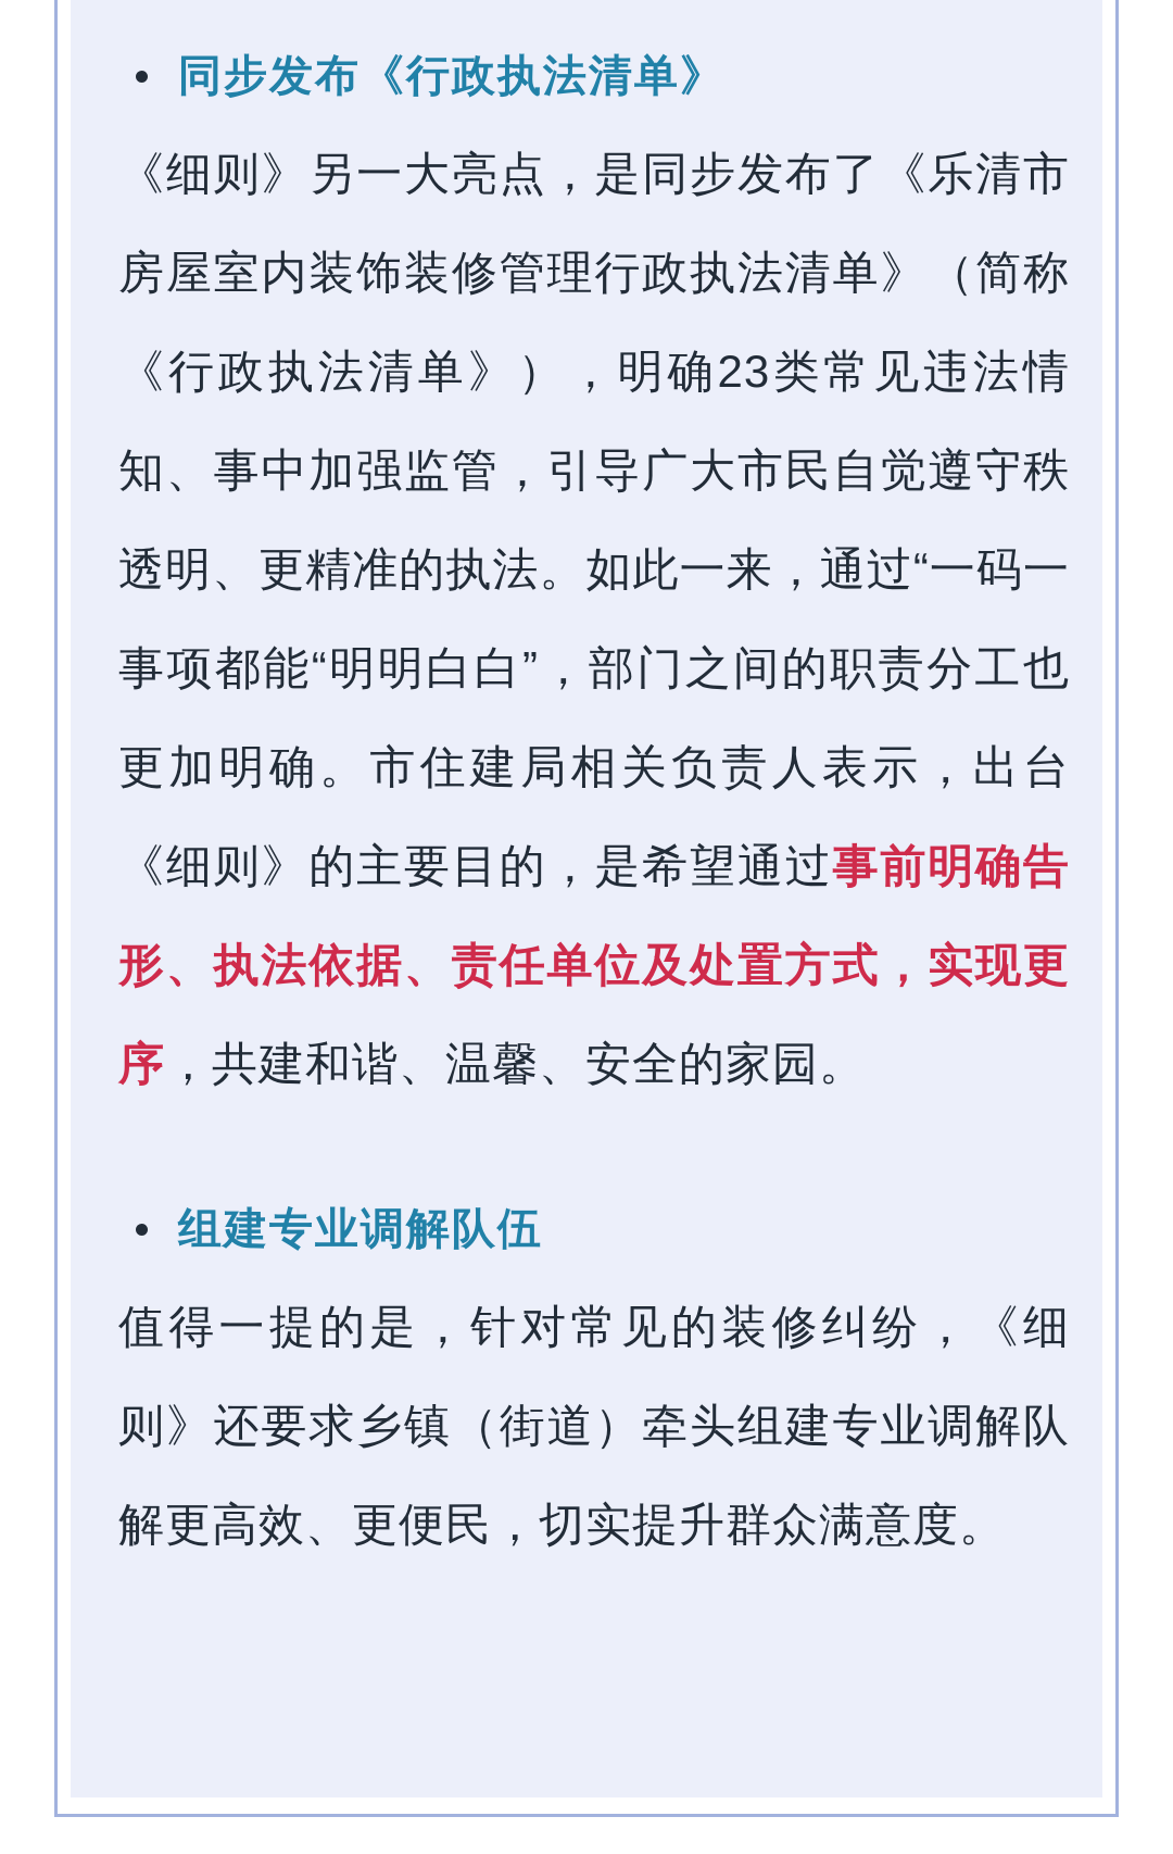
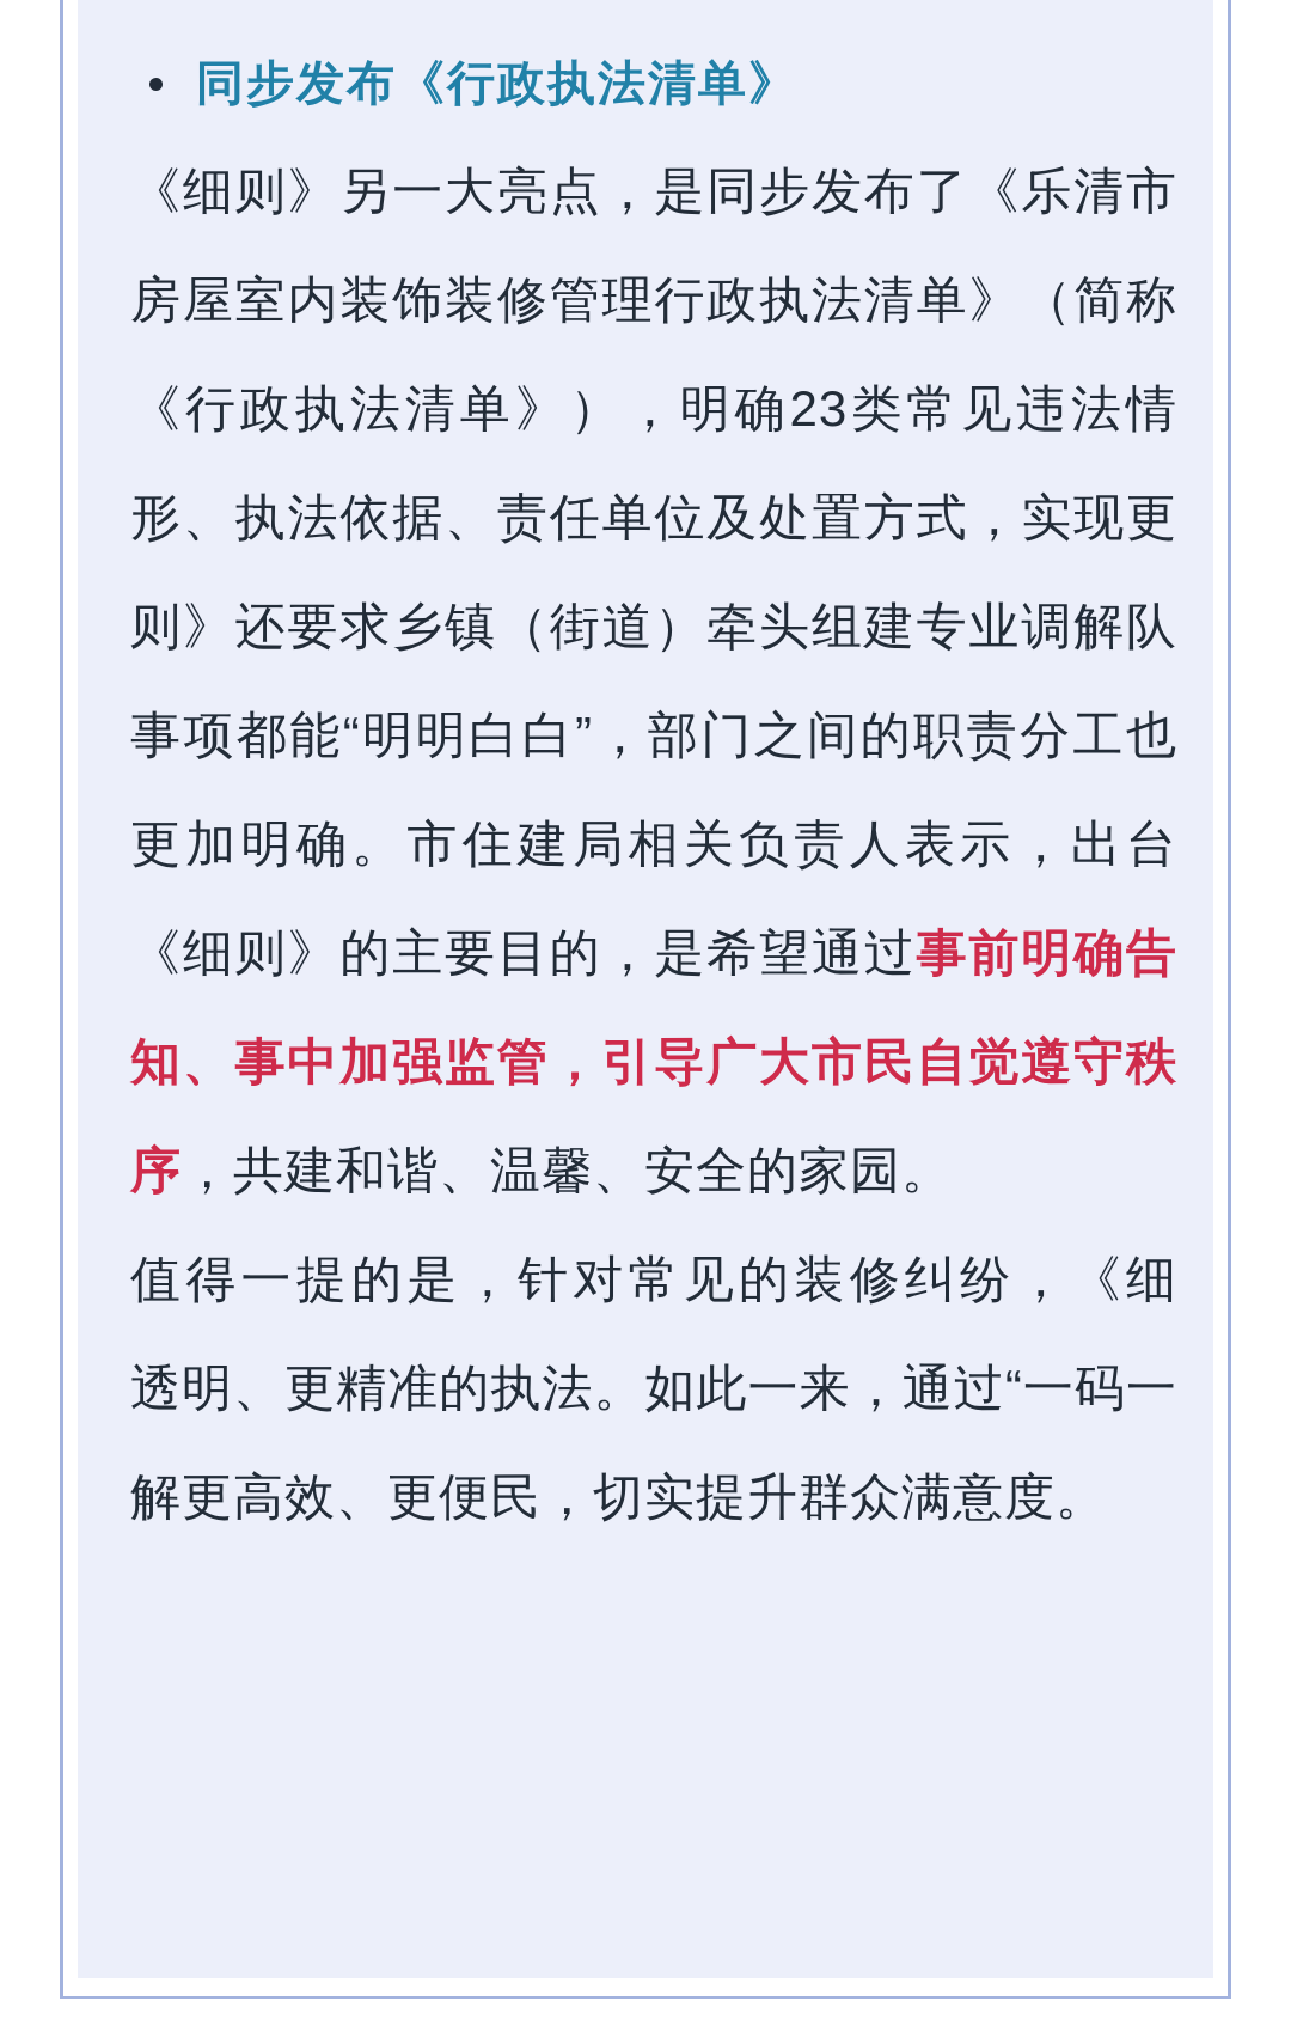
  同步发布《行政执法清单》
  《细则》另一大亮点，是同步发布了《乐清市
  房屋室内装饰装修管理行政执法清单》（简称
  《行政执法清单》），明确23类常见违法情
- 知、事中加强监管，引导广大市民自觉遵守秩
+ 形、执法依据、责任单位及处置方式，实现更
- 透明、更精准的执法。如此一来，通过“一码一
+ 则》还要求乡镇（街道）牵头组建专业调解队
  事项都能“明明白白”，部门之间的职责分工也
  更加明确。市住建局相关负责人表示，出台
  《细则》的主要目的，是希望通过事前明确告
- 形、执法依据、责任单位及处置方式，实现更
+ 知、事中加强监管，引导广大市民自觉遵守秩
  序，共建和谐、温馨、安全的家园。
- 组建专业调解队伍
  值得一提的是，针对常见的装修纠纷，《细
- 则》还要求乡镇（街道）牵头组建专业调解队
+ 透明、更精准的执法。如此一来，通过“一码一
  解更高效、更便民，切实提升群众满意度。
